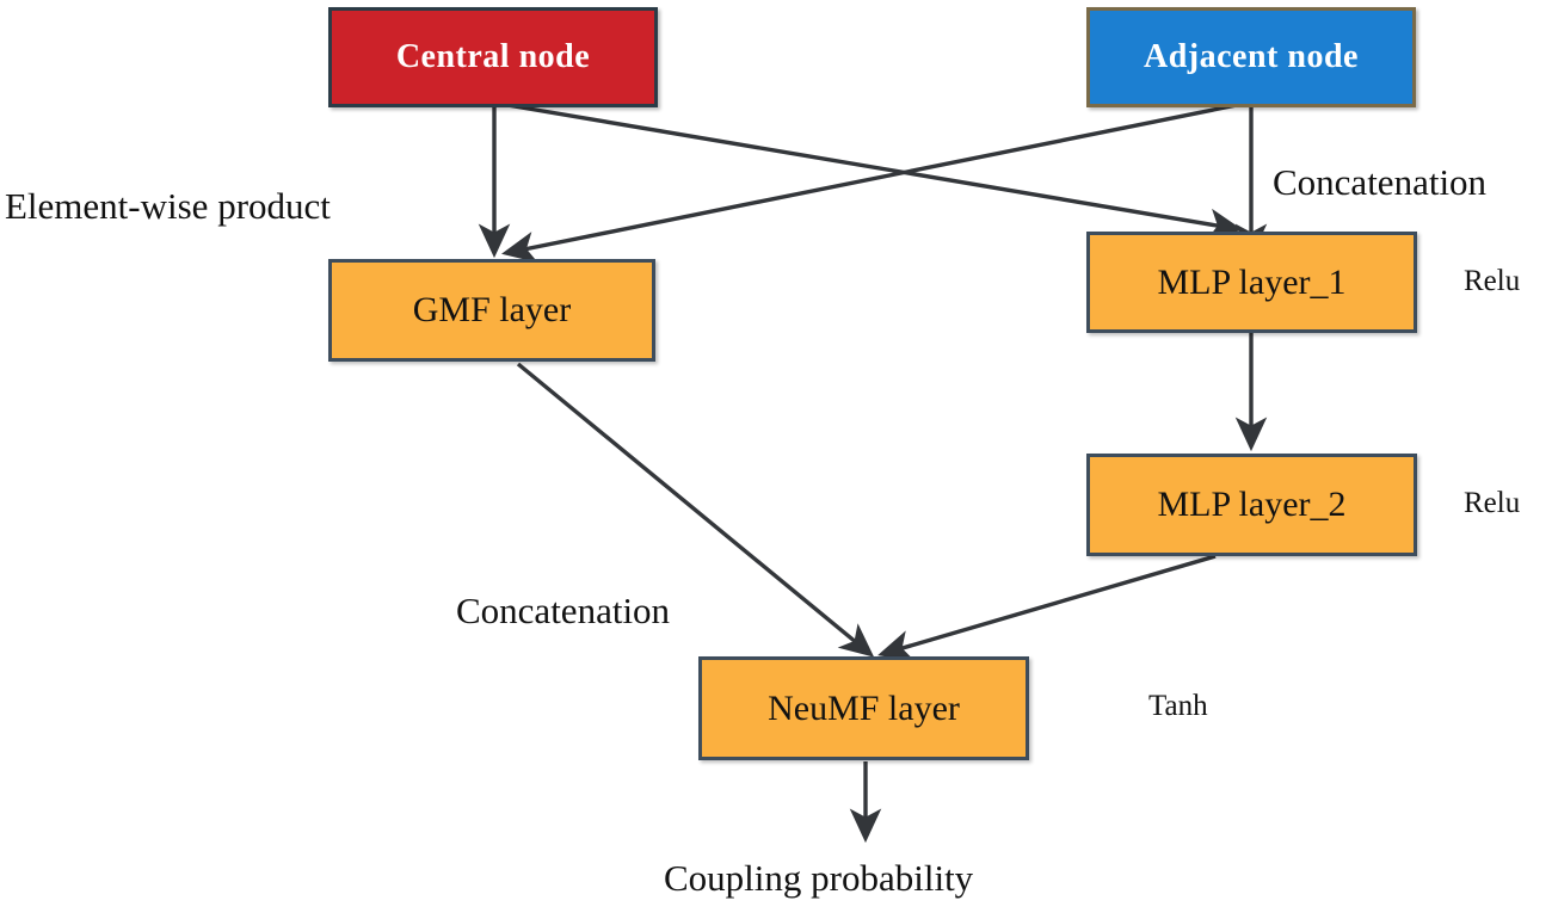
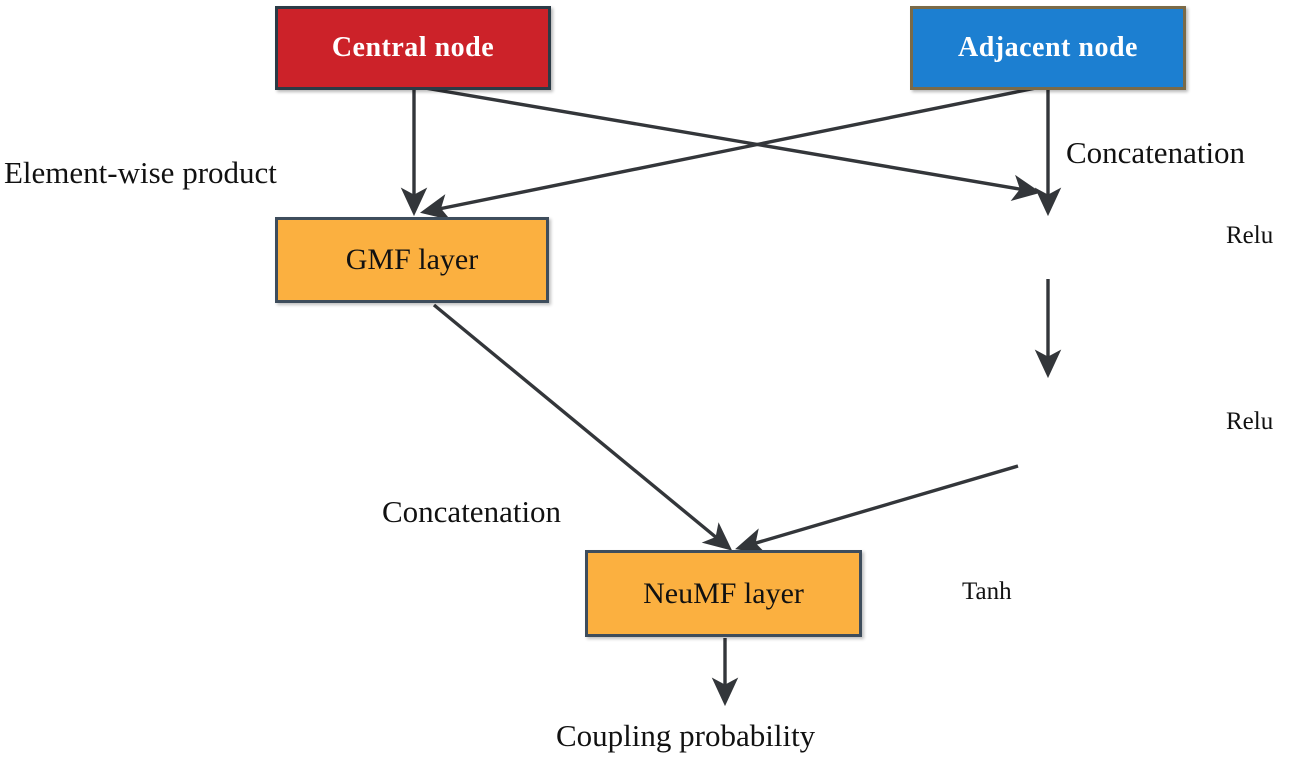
  Central node
  Adjacent node
  GMF layer
- MLP layer_1
- MLP layer_2
  NeuMF layer
  Element-wise product
  Concatenation
  Concatenation
  Relu
  Relu
  Tanh
  Coupling probability
